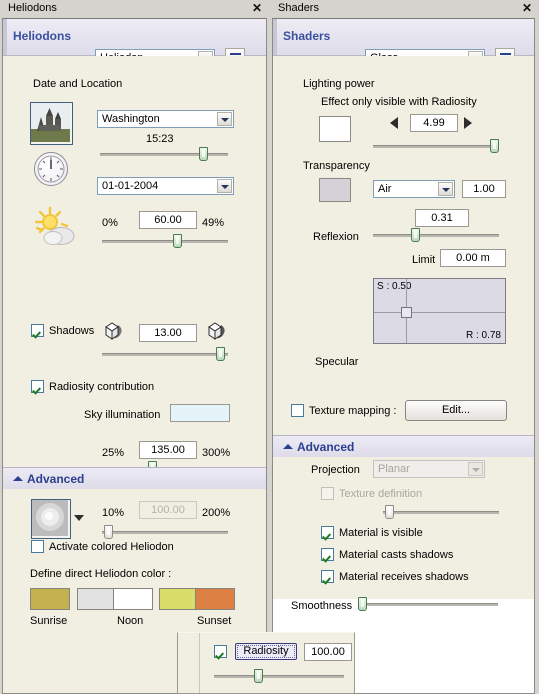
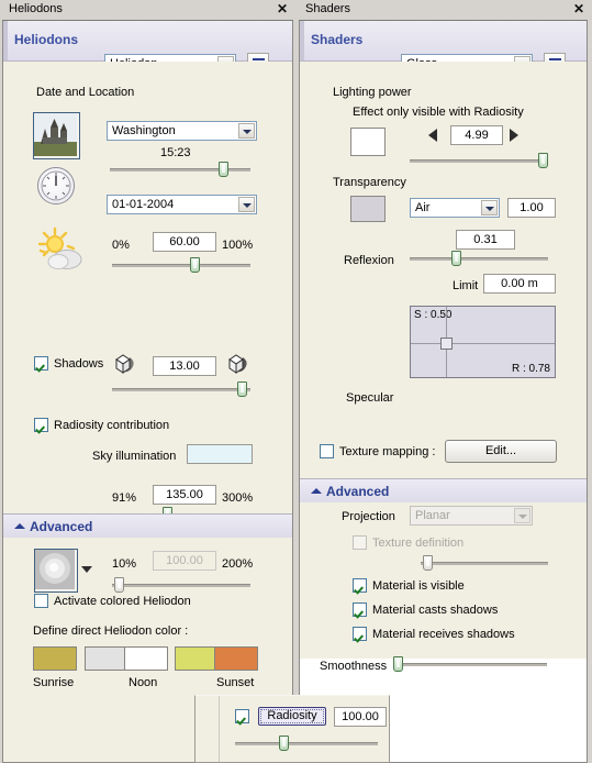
  Heliodons
  ✕
  Heliodons
  Date and Location
  Washington
  15:23
  01-01-2004
  0%
  60.00
- 49%
+ 100%
  Shadows
  13.00
  Radiosity contribution
  Sky illumination
- 25%
+ 91%
  135.00
  300%
  Advanced
  10%
  100.00
  200%
  Activate colored Heliodon
  Define direct Heliodon color :
  Sunrise
  Noon
  Sunset
  Shaders
  ✕
  Shaders
  Lighting power
  Effect only visible with Radiosity
  4.99
  Transparency
  Air
  1.00
  0.31
  Reflexion
  Limit
  0.00 m
  Specular
  S : 0.50
  R : 0.78
  Texture mapping :
  Edit...
  Advanced
  Projection
  Planar
  Texture definition
  Material is visible
  Material casts shadows
  Material receives shadows
  Smoothness
  Radiosity
  100.00
